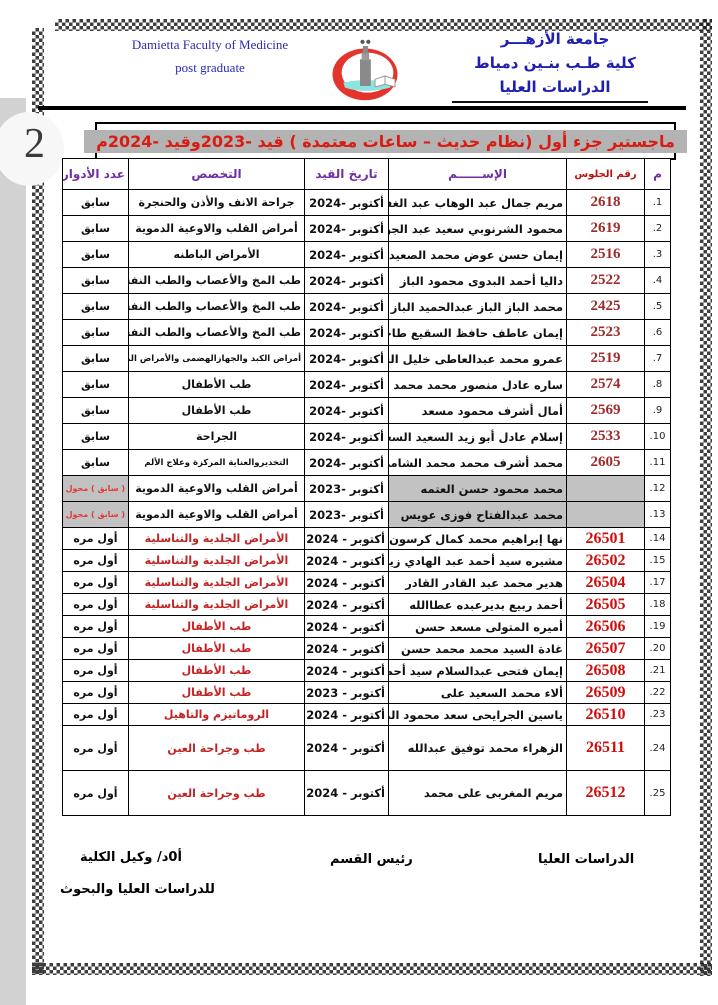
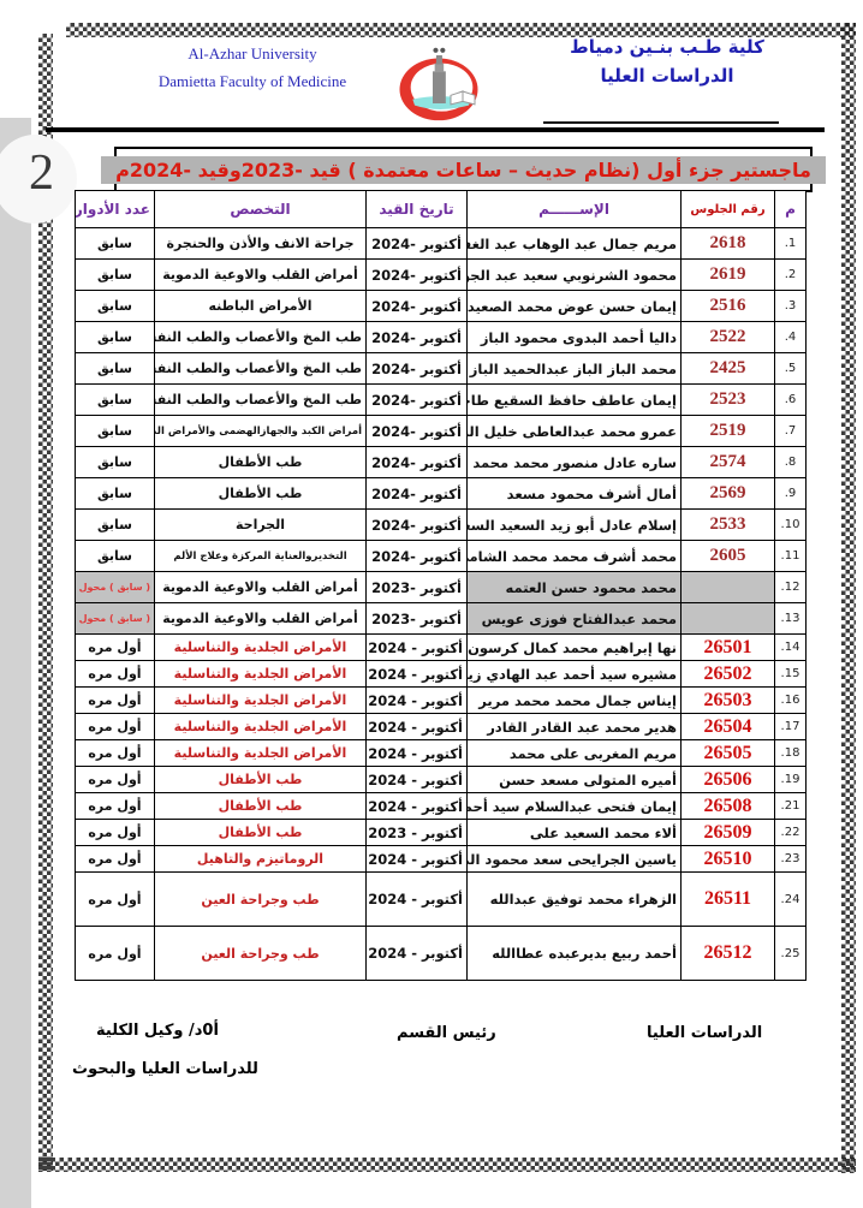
  2
+ Al-Azhar University
  Damietta Faculty of Medicine
- post graduate
- جامعة الأزهـــر
  كلية طـب بنـين دمياط
  الدراسات العليا
  ماجستير جزء أول (نظام حديث – ساعات معتمدة ) قيد -2023وقيد -2024م
  م	رقم الجلوس	الإســــــم	تاريخ القيد	التخصص	عدد الأدوار
  .1	2618	مريم جمال عبد الوهاب عبد الغف	أكتوبر -2024	جراحة الانف والأذن والحنجرة	سابق
  .2	2619	محمود الشرنوبي سعيد عبد الجو	أكتوبر -2024	أمراض القلب والاوعية الدموية	سابق
  .3	2516	إيمان حسن عوض محمد الصعيد	أكتوبر -2024	الأمراض الباطنه	سابق
  .4	2522	داليا أحمد البدوى محمود الباز	أكتوبر -2024	طب المخ والأعصاب والطب النف	سابق
  .5	2425	محمد الباز الباز عبدالحميد الباز	أكتوبر -2024	طب المخ والأعصاب والطب النف	سابق
  .6	2523	إيمان عاطف حافظ السقيع طاح	أكتوبر -2024	طب المخ والأعصاب والطب النف	سابق
  .7	2519	عمرو محمد عبدالعاطى خليل ال	أكتوبر -2024	أمراض الكبد والجهازالهضمى والأمراض الم	سابق
  .8	2574	ساره عادل منصور محمد محمد	أكتوبر -2024	طب الأطفال	سابق
  .9	2569	أمال أشرف محمود مسعد	أكتوبر -2024	طب الأطفال	سابق
  .10	2533	إسلام عادل أبو زيد السعيد السع	أكتوبر -2024	الجراحة	سابق
  .11	2605	محمد أشرف محمد محمد الشام	أكتوبر -2024	التخديروالعناية المركزة وعلاج الألم	سابق
  .12		محمد محمود حسن العتمه	أكتوبر -2023	أمراض القلب والاوعية الدموية	( سابق ) محول
  .13		محمد عبدالفتاح فوزى عويس	أكتوبر -2023	أمراض القلب والاوعية الدموية	( سابق ) محول
  .14	26501	نها إبراهيم محمد كمال كرسون	أكتوبر - 2024	الأمراض الجلدية والتناسلية	أول مره
  .15	26502	مشيره سيد أحمد عبد الهادي زي	أكتوبر - 2024	الأمراض الجلدية والتناسلية	أول مره
+ .16	26503	إيناس جمال محمد محمد مرير	أكتوبر - 2024	الأمراض الجلدية والتناسلية	أول مره
  .17	26504	هدير محمد عبد القادر القادر	أكتوبر - 2024	الأمراض الجلدية والتناسلية	أول مره
- .18	26505	أحمد ربيع بديرعبده عطاالله	أكتوبر - 2024	الأمراض الجلدية والتناسلية	أول مره
+ .18	26505	مريم المغربى على محمد	أكتوبر - 2024	الأمراض الجلدية والتناسلية	أول مره
  .19	26506	أميره المتولى مسعد حسن	أكتوبر - 2024	طب الأطفال	أول مره
- .20	26507	غادة السيد محمد محمد حسن	أكتوبر - 2024	طب الأطفال	أول مره
  .21	26508	إيمان فتحى عبدالسلام سيد أحم	أكتوبر - 2024	طب الأطفال	أول مره
  .22	26509	ألاء محمد السعيد على	أكتوبر - 2023	طب الأطفال	أول مره
  .23	26510	ياسين الجرايحى سعد محمود ال	أكتوبر - 2024	الروماتيزم والتاهيل	أول مره
  .24	26511	الزهراء محمد توفيق عبدالله	أكتوبر - 2024	طب وجراحة العين	أول مره
- .25	26512	مريم المغربى على محمد	أكتوبر - 2024	طب وجراحة العين	أول مره
+ .25	26512	أحمد ربيع بديرعبده عطاالله	أكتوبر - 2024	طب وجراحة العين	أول مره
  الدراسات العليا
  رئيس القسم
  أ0د/ وكيل الكلية
  للدراسات العليا والبحوث
